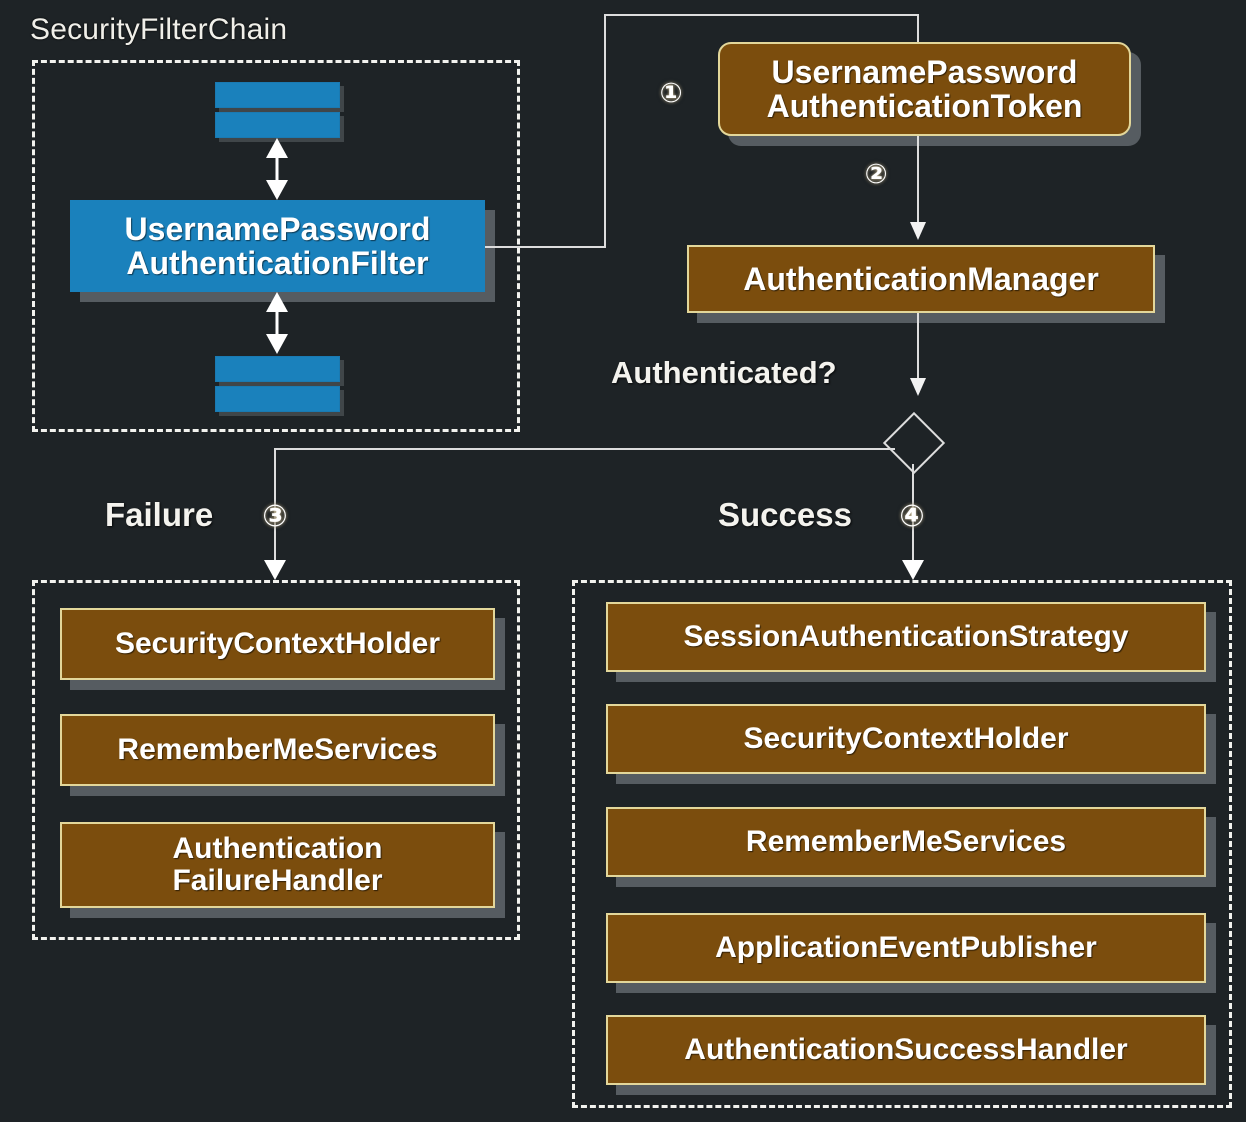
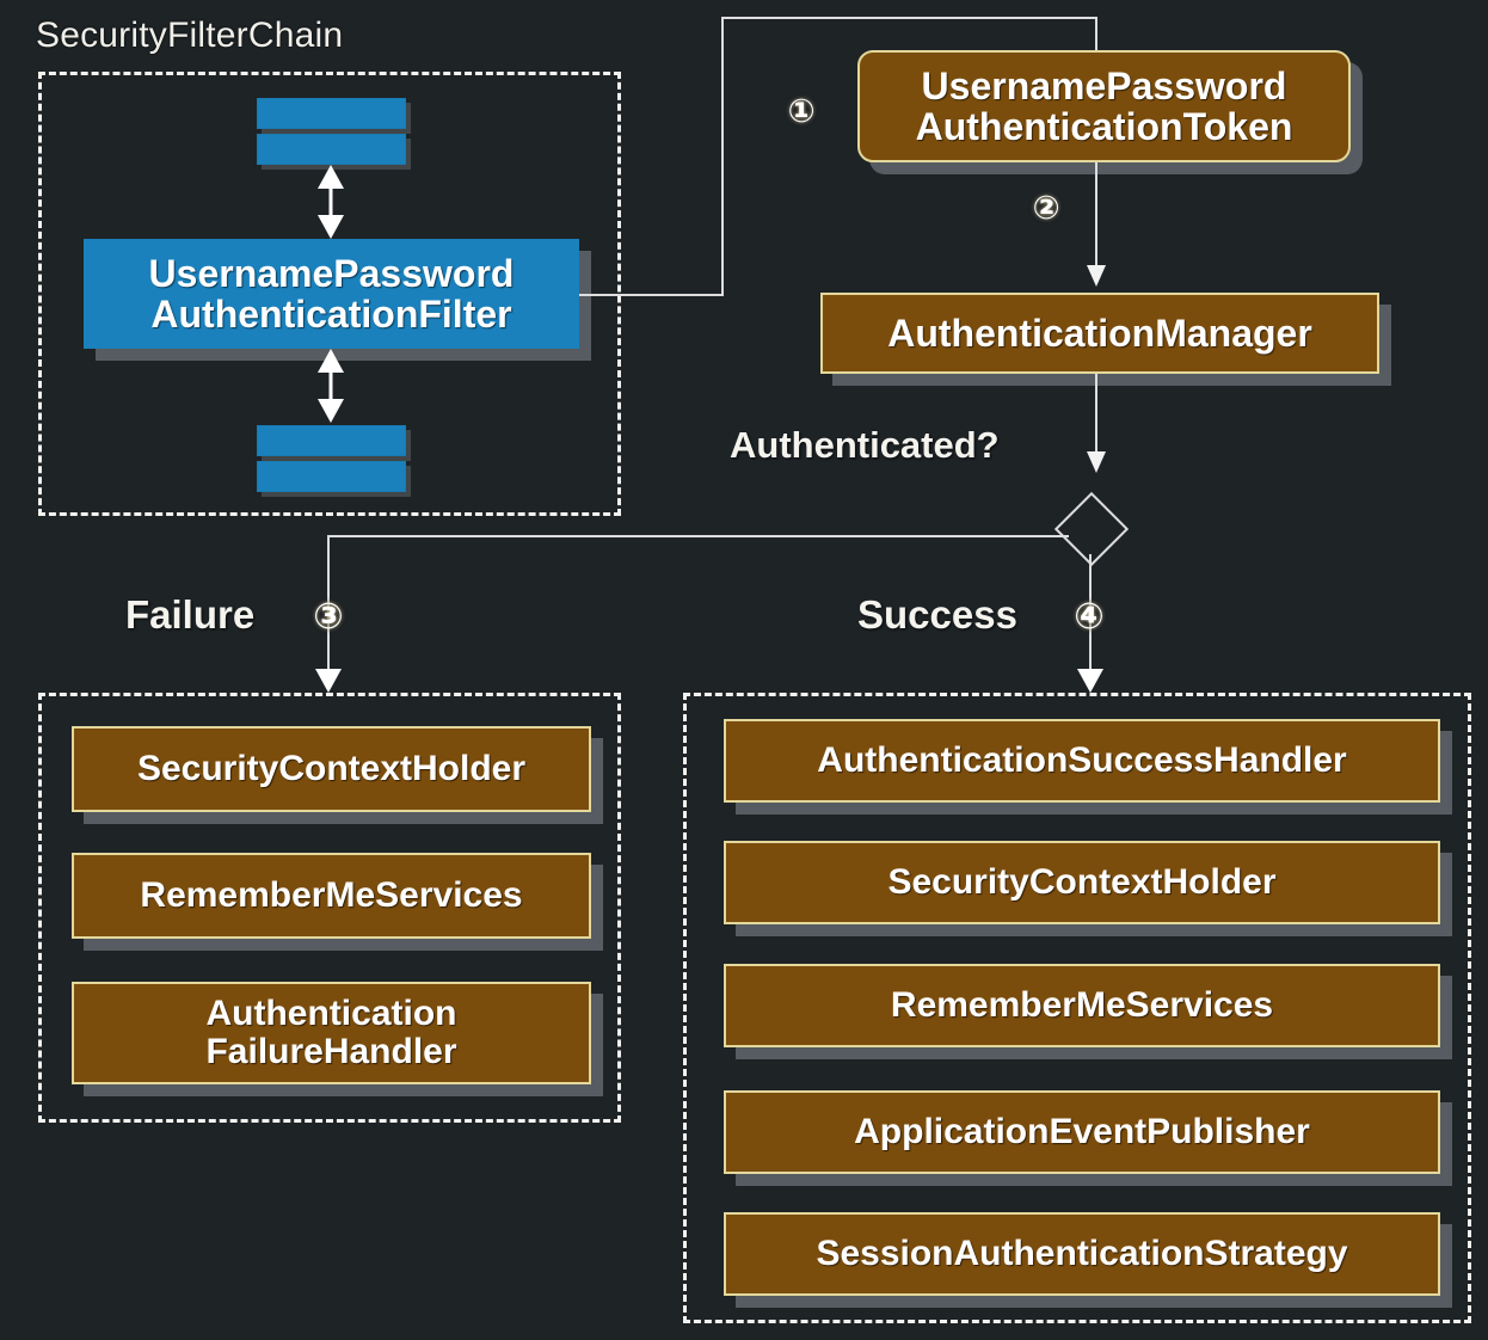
  SecurityFilterChain
  UsernamePassword
  AuthenticationFilter
  ①
  UsernamePassword
  AuthenticationToken
  ②
  AuthenticationManager
  Authenticated?
  Failure
  ③
  Success
  ④
  SecurityContextHolder
  RememberMeServices
  Authentication
  FailureHandler
- SessionAuthenticationStrategy
+ AuthenticationSuccessHandler
  SecurityContextHolder
  RememberMeServices
  ApplicationEventPublisher
- AuthenticationSuccessHandler
+ SessionAuthenticationStrategy
